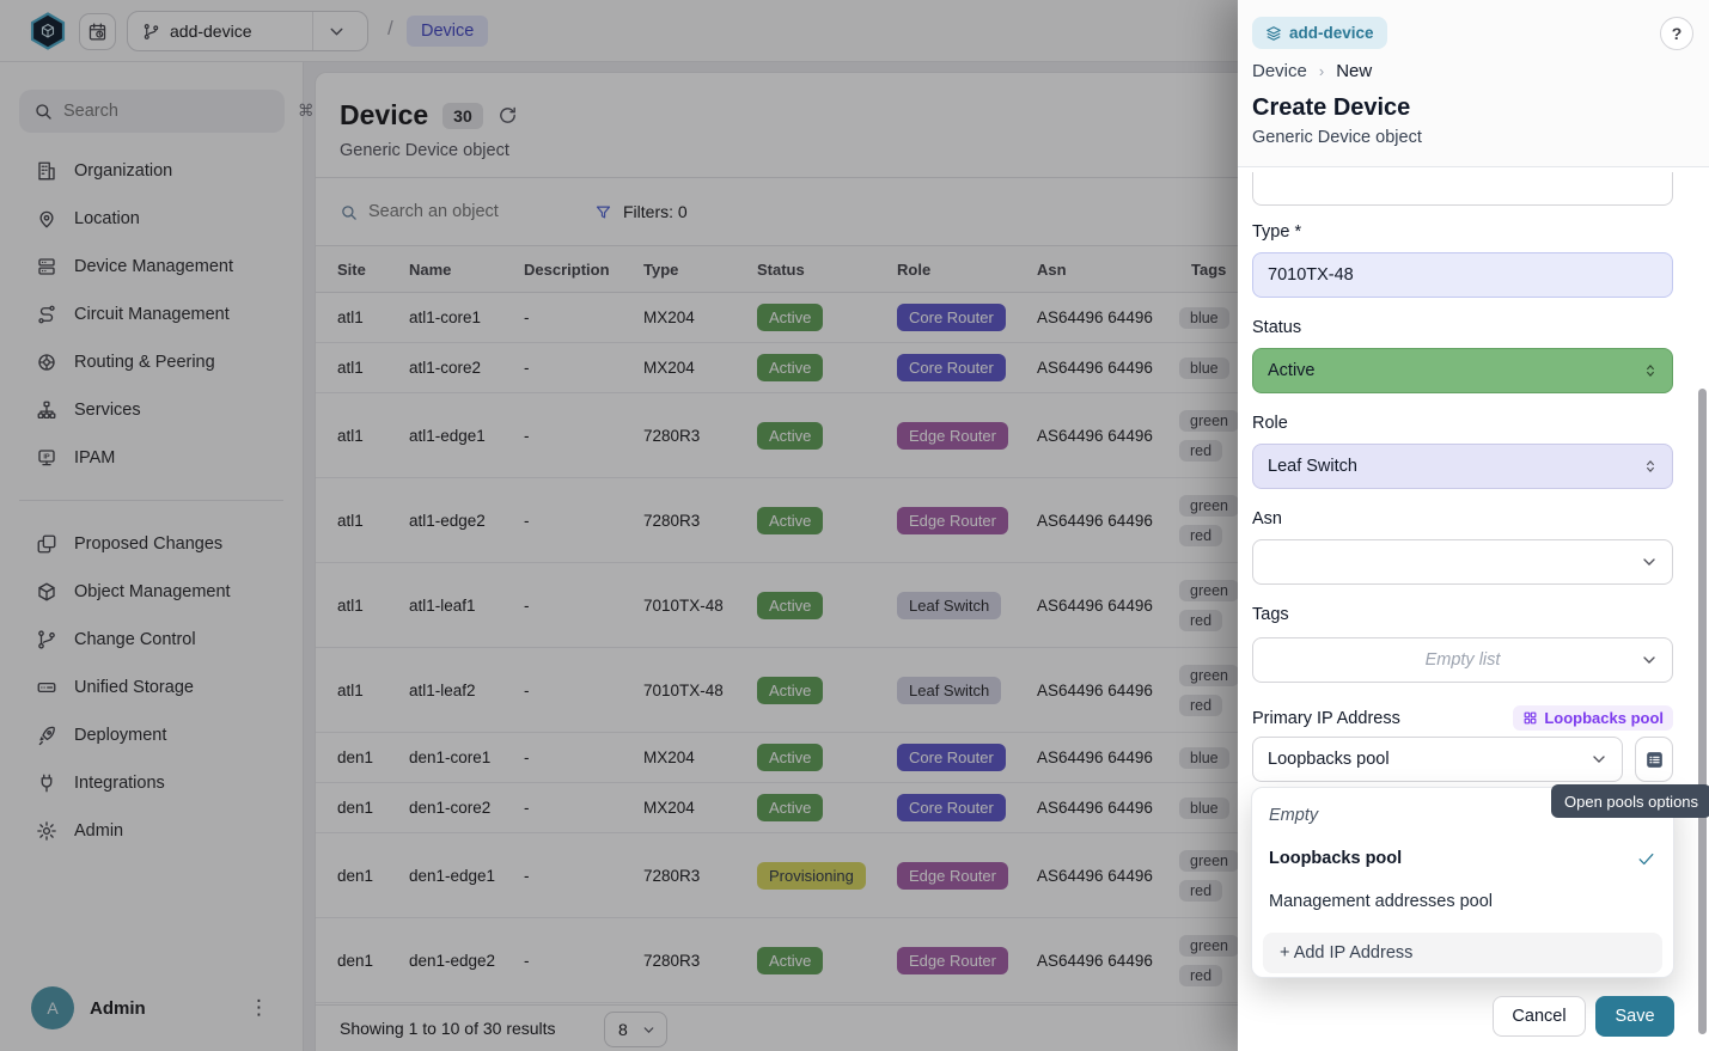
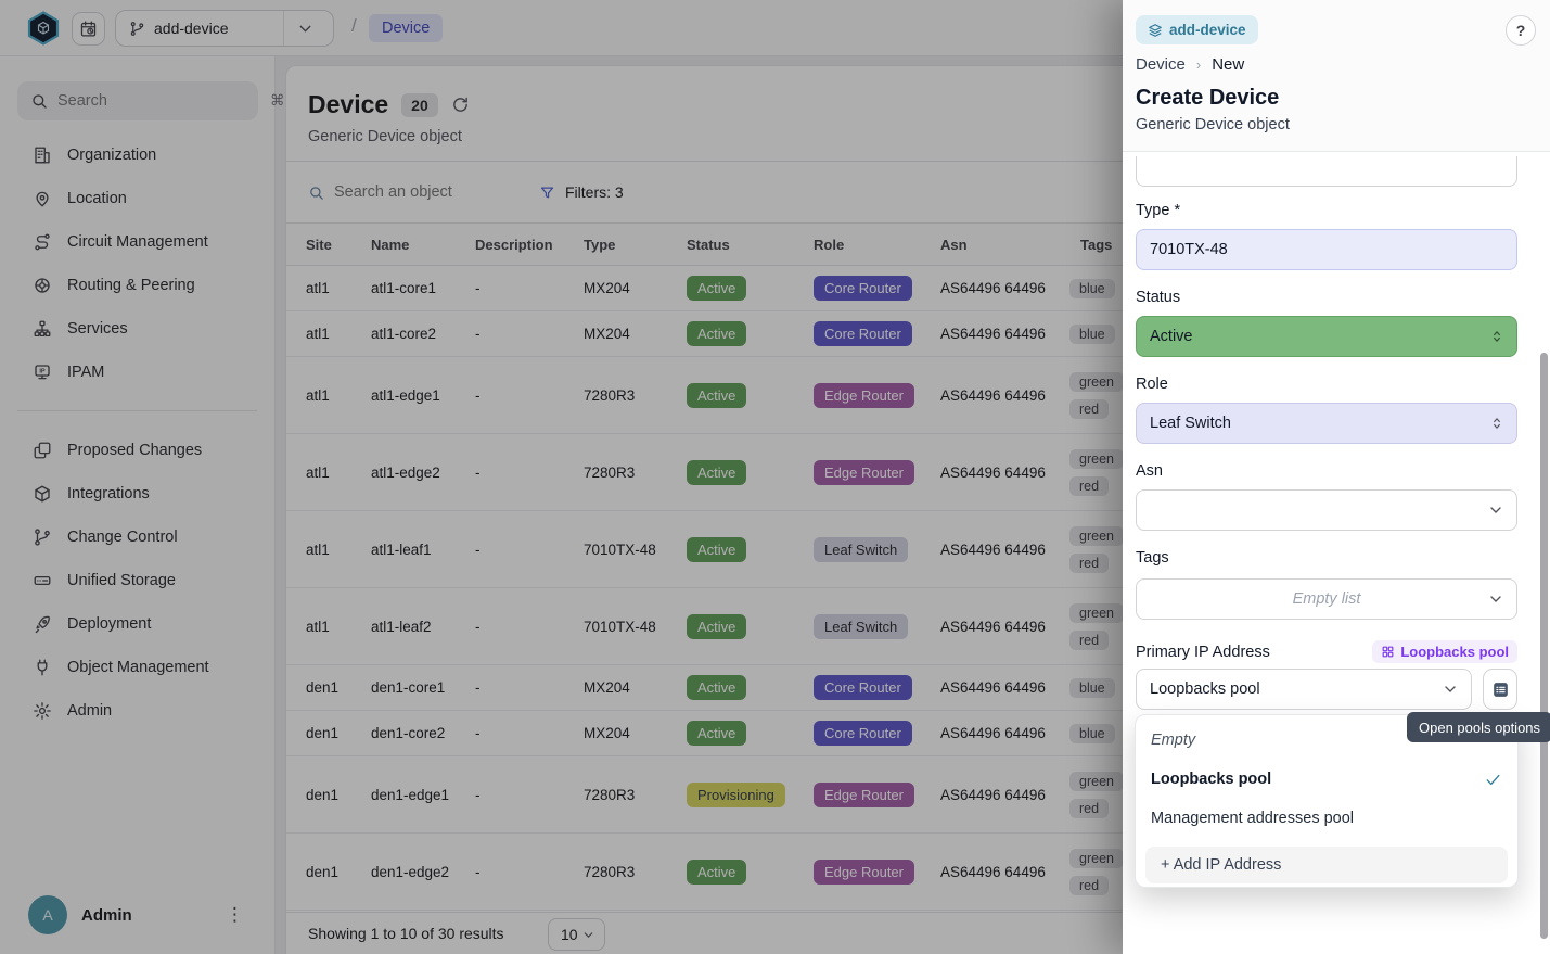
  add-device
  /
  Device
  Search
  Organization
  Location
- Device Management
  Circuit Management
  Routing & Peering
  Services
  IPAM
  Proposed Changes
- Object Management
+ Integrations
  Change Control
  Unified Storage
  Deployment
- Integrations
+ Object Management
  Admin
  A
  Admin
  ⋮
  Device
- 30
+ 20
  Generic Device object
  Search an object
- Filters: 0
+ Filters: 3
  Site
  Name
  Description
  Type
  Status
  Role
  Asn
  Tags
  atl1
  atl1-core1
  -
  MX204
  Active
  Core Router
  AS64496 64496
  blue
  atl1
  atl1-core2
  -
  MX204
  Active
  Core Router
  AS64496 64496
  blue
  atl1
  atl1-edge1
  -
  7280R3
  Active
  Edge Router
  AS64496 64496
  green
  red
  atl1
  atl1-edge2
  -
  7280R3
  Active
  Edge Router
  AS64496 64496
  green
  red
  atl1
  atl1-leaf1
  -
  7010TX-48
  Active
  Leaf Switch
  AS64496 64496
  green
  red
  atl1
  atl1-leaf2
  -
  7010TX-48
  Active
  Leaf Switch
  AS64496 64496
  green
  red
  den1
  den1-core1
  -
  MX204
  Active
  Core Router
  AS64496 64496
  blue
  den1
  den1-core2
  -
  MX204
  Active
  Core Router
  AS64496 64496
  blue
  den1
  den1-edge1
  -
  7280R3
  Provisioning
  Edge Router
  AS64496 64496
  green
  red
  den1
  den1-edge2
  -
  7280R3
  Active
  Edge Router
  AS64496 64496
  green
  red
  Showing 1 to 10 of 30 results
- 8
+ 10
  add-device
  ?
  Device
  ›
  New
  Create Device
  Generic Device object
  Type *
  7010TX-48
  Status
  Active
  Role
  Leaf Switch
  Asn
  Tags
  Empty list
  Primary IP Address
  Loopbacks pool
  Loopbacks pool
  Empty
  Loopbacks pool
  Management addresses pool
  + Add IP Address
  Open pools options
- Cancel
- Save
